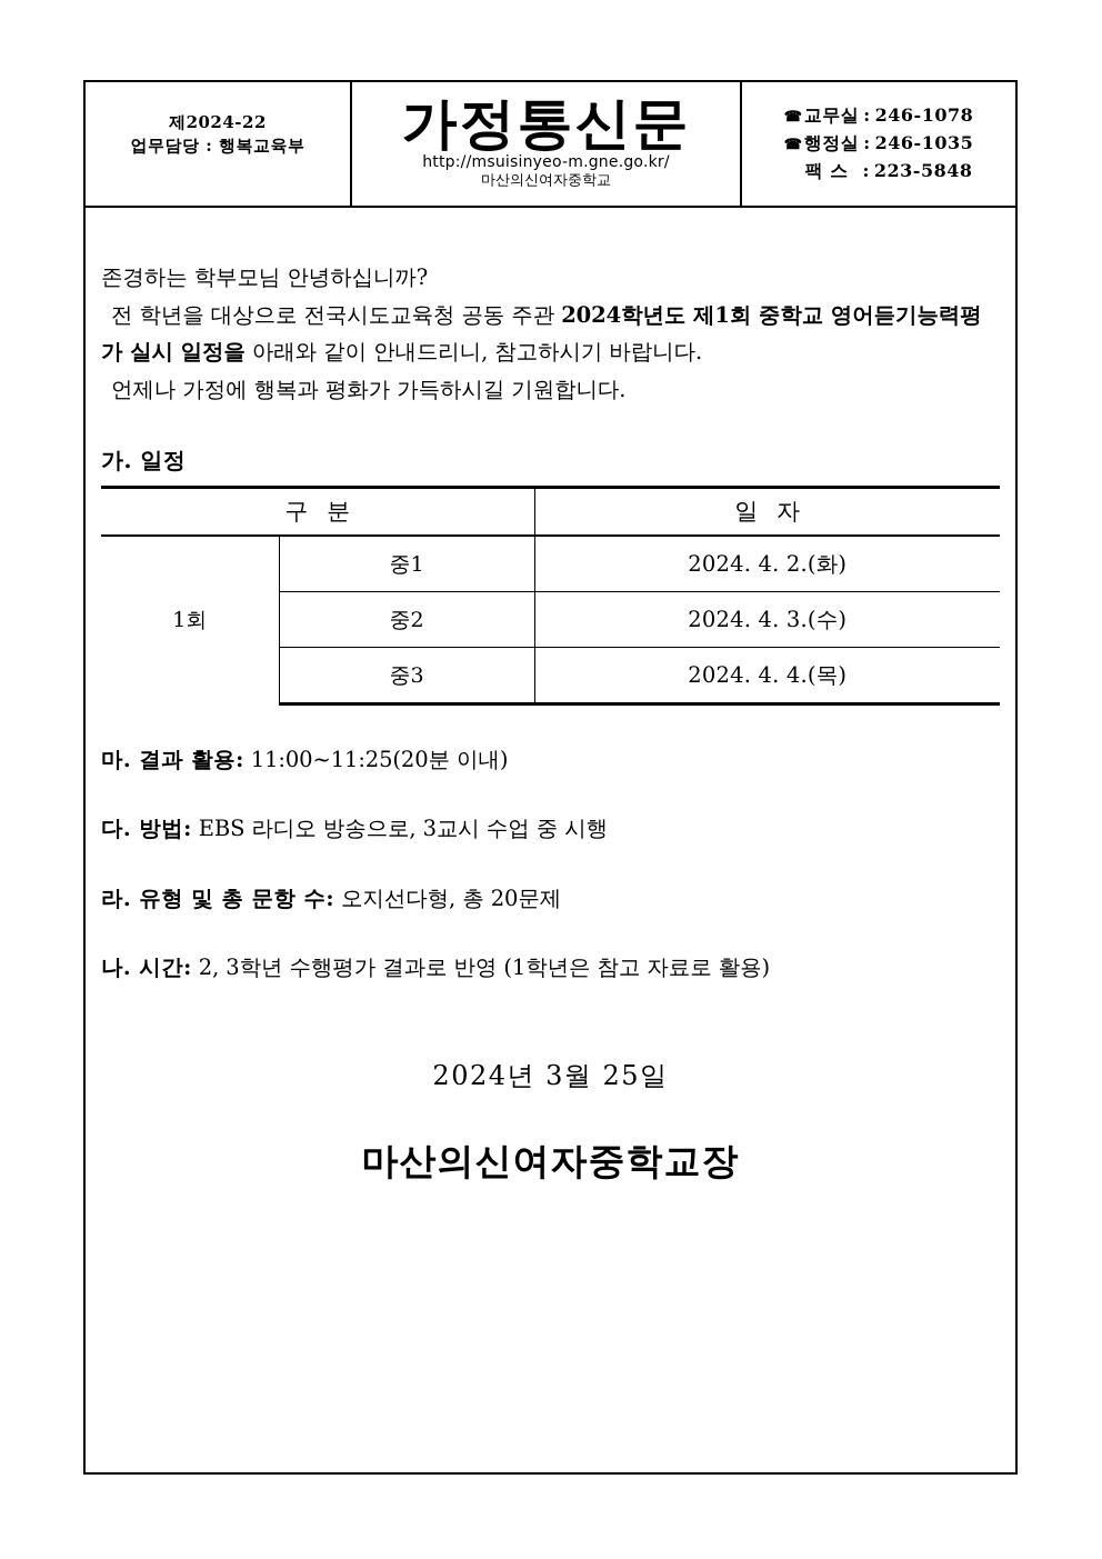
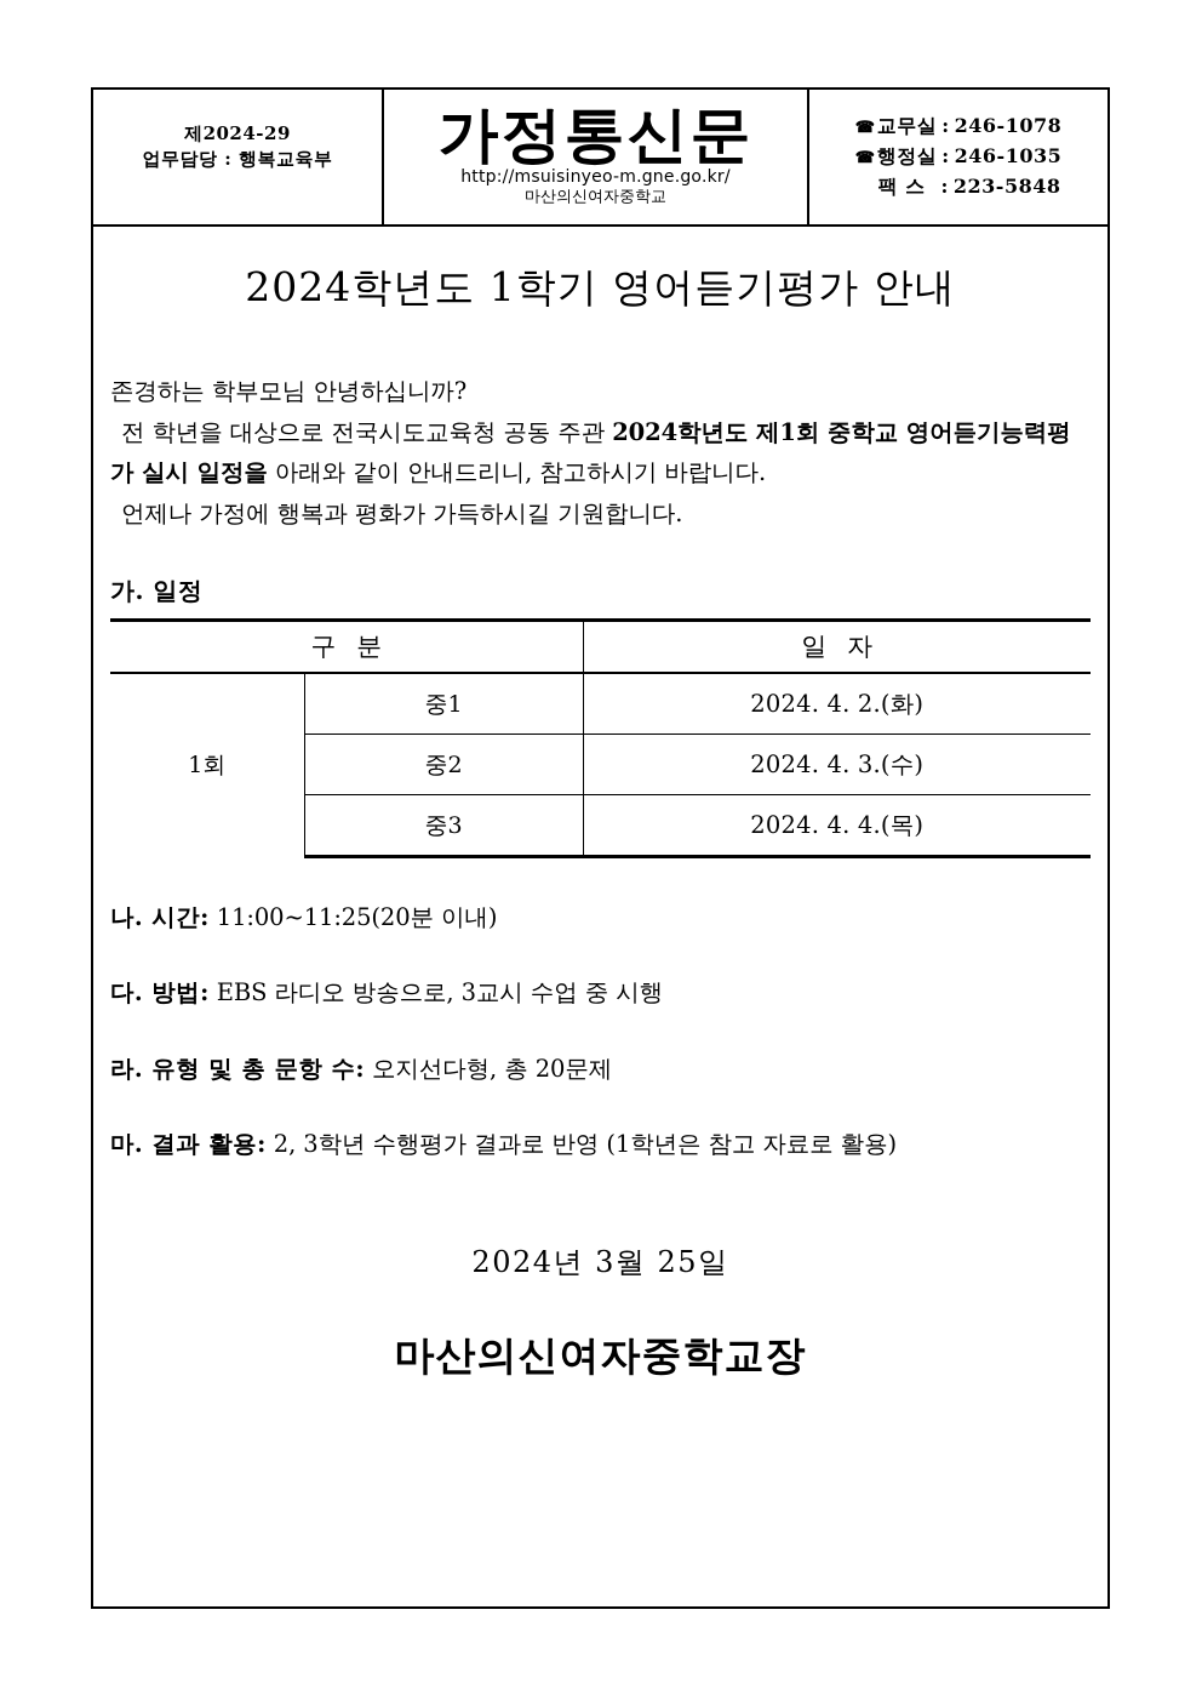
- 제2024-22
+ 제2024-29
  업무담당 : 행복교육부
  가정통신문
  http://msuisinyeo-m.gne.go.kr/
  마산의신여자중학교
  ☎
  교무실
  :
  246-1078
  ☎
  행정실
  :
  246-1035
  팩 스
  :
  223-5848
+ 2024학년도 1학기 영어듣기평가 안내
  존경하는 학부모님 안녕하십니까?
  전 학년을 대상으로 전국시도교육청 공동 주관 2024학년도 제1회 중학교 영어듣기능력평가 실시 일정을 아래와 같이 안내드리니, 참고하시기 바랍니다.
  언제나 가정에 행복과 평화가 가득하시길 기원합니다.
  가. 일정
  구 분	일 자
  1회	중1	2024. 4. 2.(화)
  중2	2024. 4. 3.(수)
  중3	2024. 4. 4.(목)
- 마. 결과 활용: 11:00~11:25(20분 이내)
+ 나. 시간: 11:00~11:25(20분 이내)
  다. 방법: EBS 라디오 방송으로, 3교시 수업 중 시행
  라. 유형 및 총 문항 수: 오지선다형, 총 20문제
- 나. 시간: 2, 3학년 수행평가 결과로 반영 (1학년은 참고 자료로 활용)
+ 마. 결과 활용: 2, 3학년 수행평가 결과로 반영 (1학년은 참고 자료로 활용)
  2024년 3월 25일
  마산의신여자중학교장
